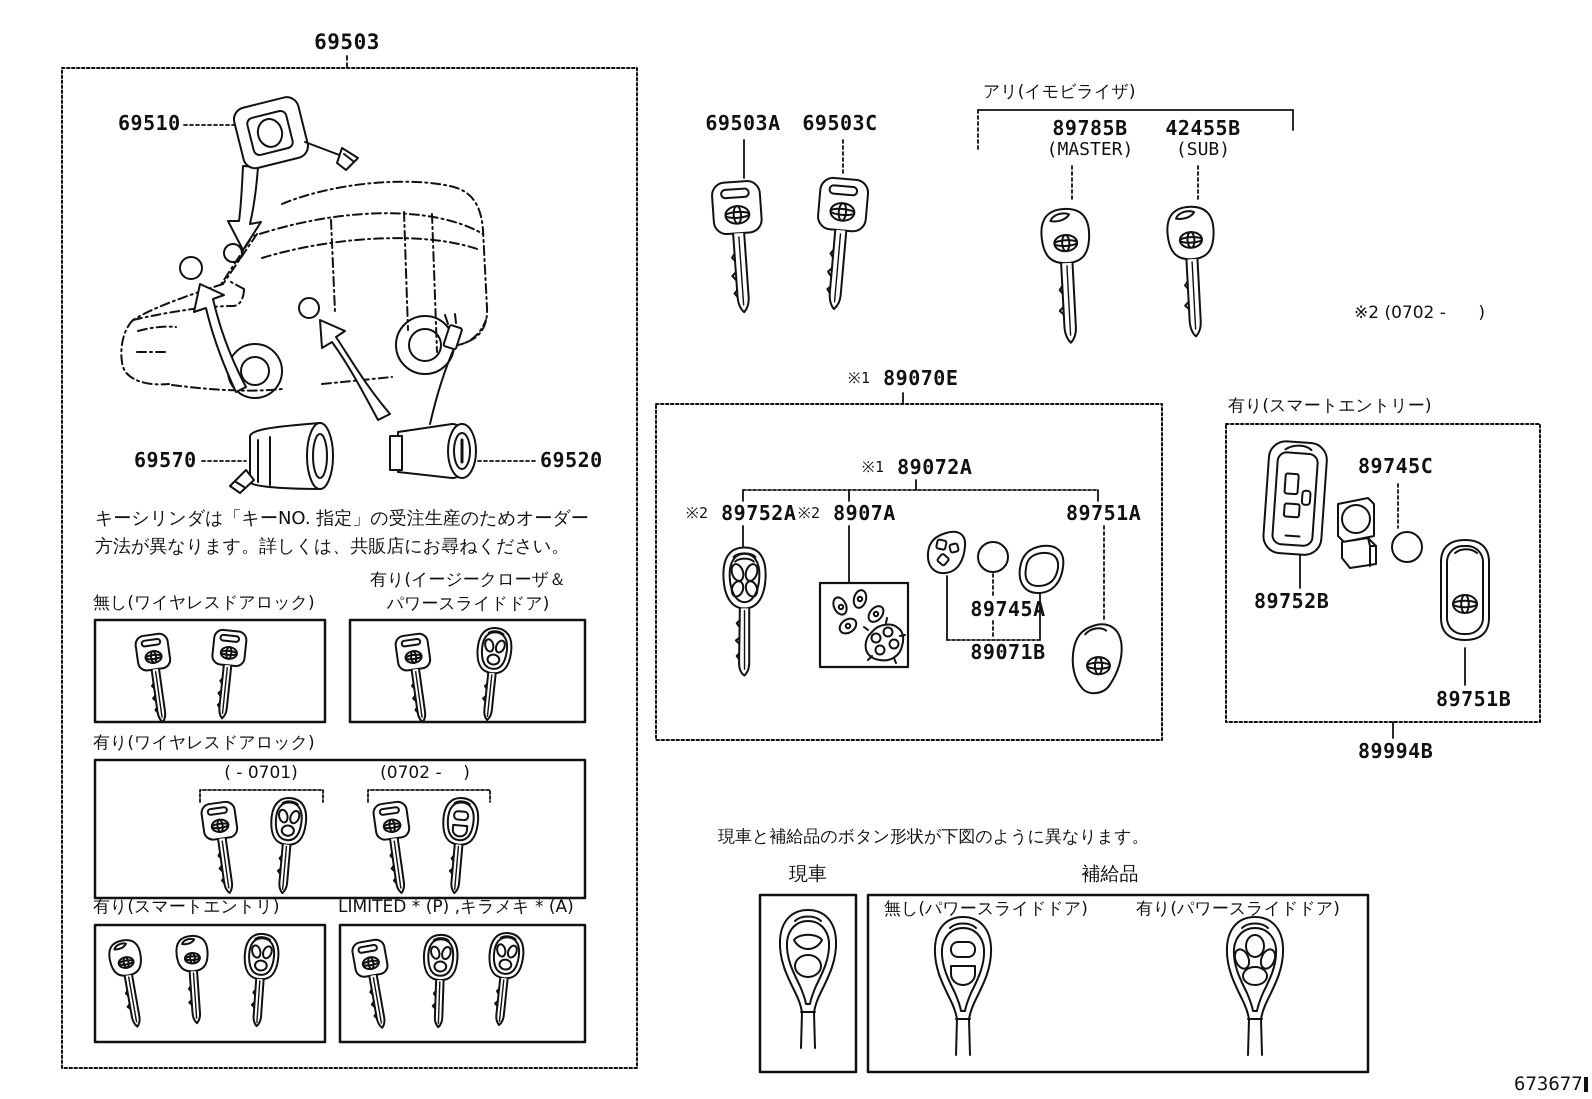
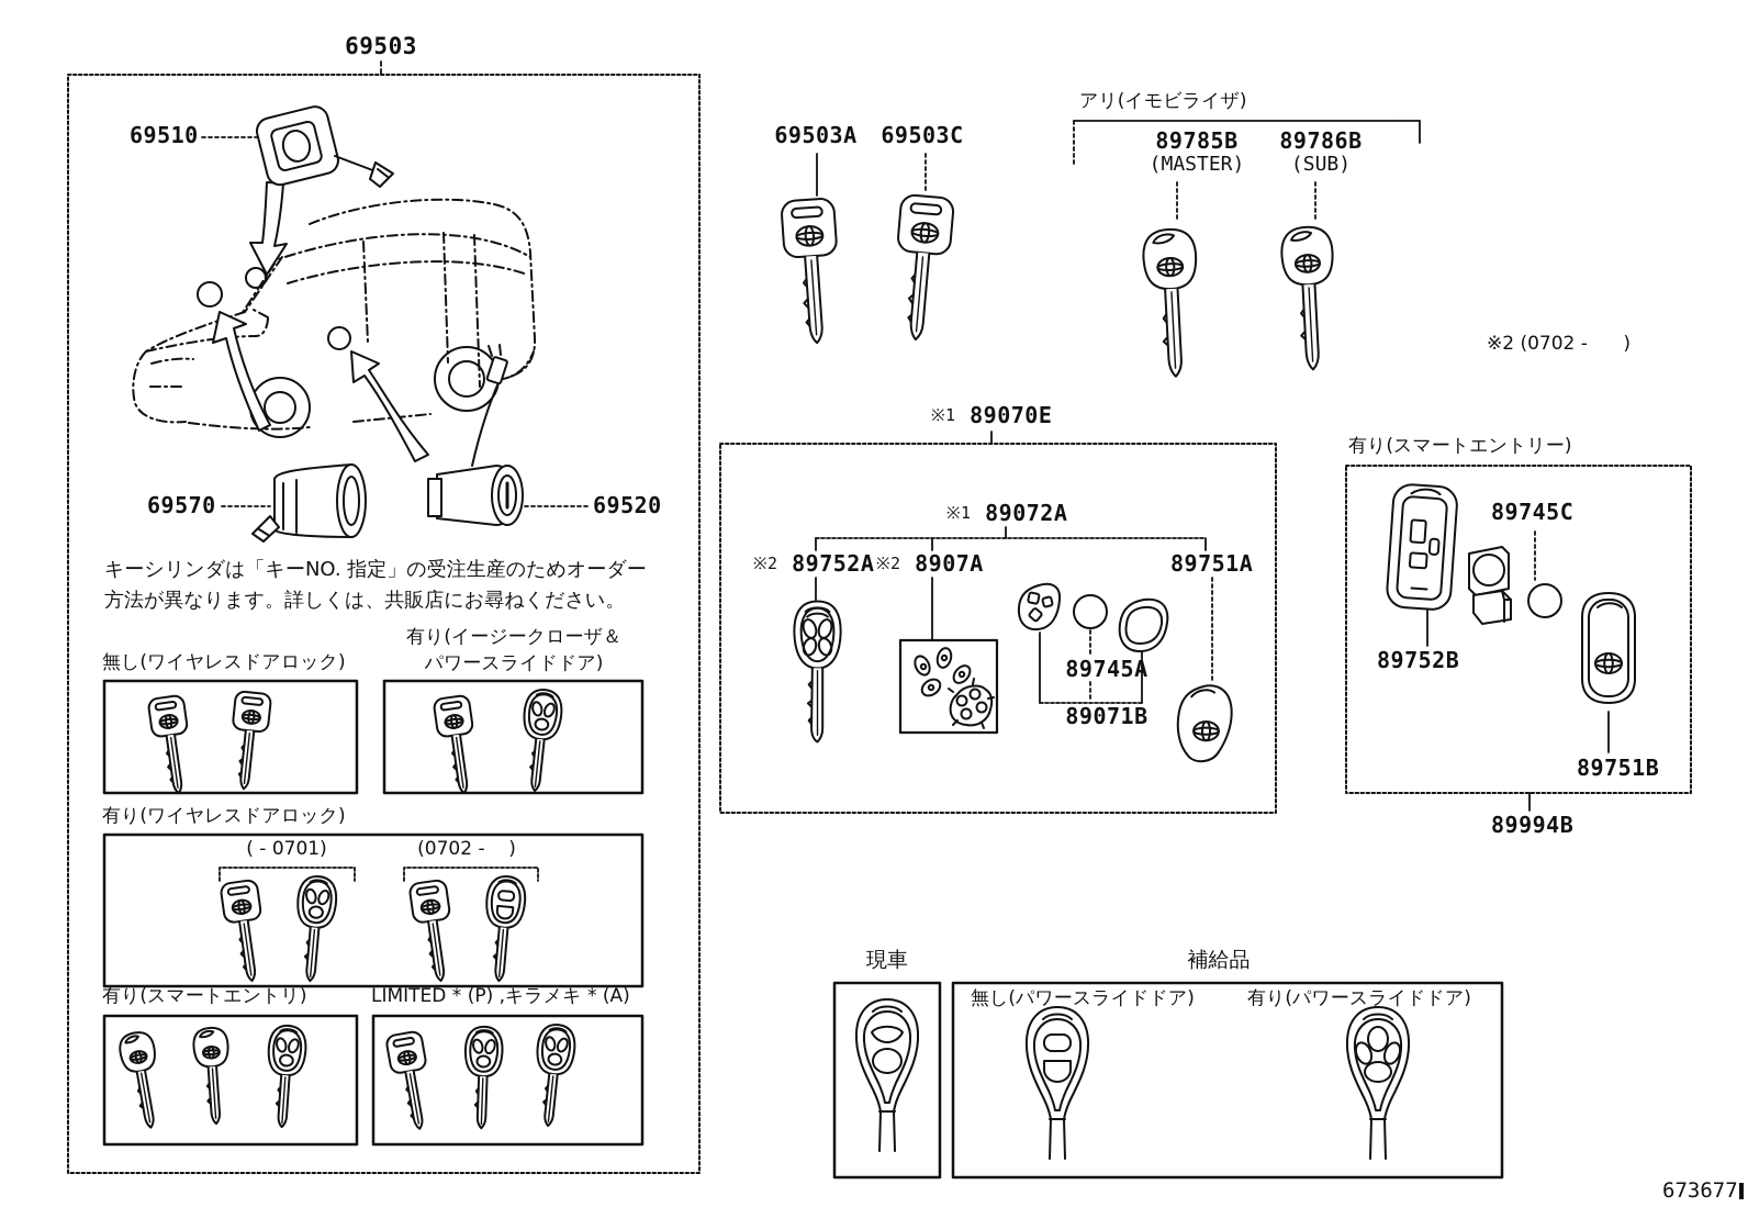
  69503
  69510
  69570
  69520
  キーシリンダは「キーNO. 指定」の受注生産のためオーダー
  方法が異なります。詳しくは、共販店にお尋ねください。
  無し(ワイヤレスドアロック)
  有り(イージークローザ＆
  パワースライドドア)
  有り(ワイヤレスドアロック)
  ( - 0701)
  (0702 - )
  有り(スマートエントリ)
  LIMITED * (P) ,キラメキ * (A)
  69503A
  69503C
  アリ(イモビライザ)
  89785B
  (MASTER)
- 42455B
+ 89786B
  (SUB)
  ※2 (0702 - )
  ※1 89070E
  ※1 89072A
  ※2 89752A
  ※2 8907A
  89751A
  89745A
  89071B
  有り(スマートエントリー)
  89745C
  89752B
  89751B
  89994B
- 現車と補給品のボタン形状が下図のように異なります。
  現車
  補給品
  無し(パワースライドドア)
  有り(パワースライドドア)
  673677
